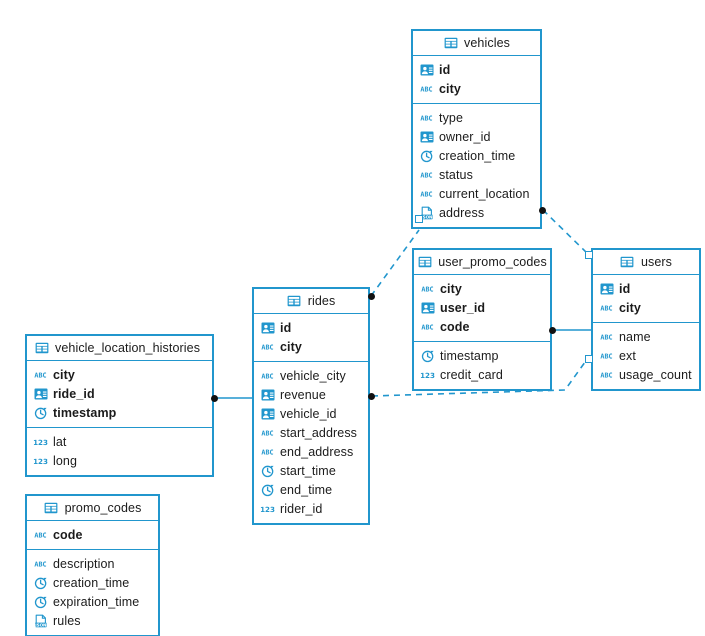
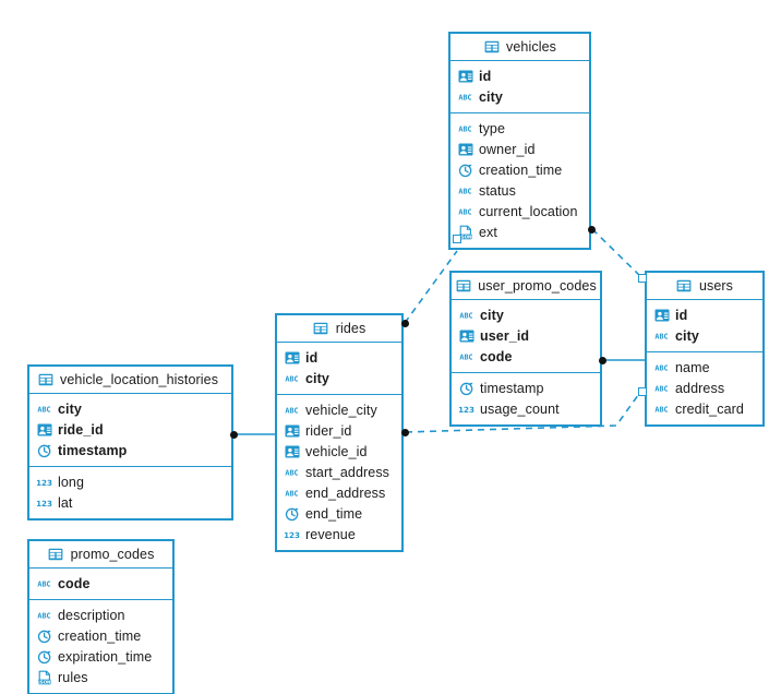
  vehicles
  id
  ABC
  city
  ABC
  type
  owner_id
  creation_time
  ABC
  status
  ABC
  current_location
- address
+ ext
  users
  id
  ABC
  city
  ABC
  name
  ABC
- ext
+ address
  ABC
- usage_count
+ credit_card
  user_promo_codes
  ABC
  city
  user_id
  ABC
  code
  timestamp
  123
- credit_card
+ usage_count
  rides
  id
  ABC
  city
  ABC
  vehicle_city
- revenue
+ rider_id
  vehicle_id
  ABC
  start_address
  ABC
  end_address
- start_time
  end_time
  123
- rider_id
+ revenue
  vehicle_location_histories
  ABC
  city
  ride_id
  timestamp
  123
- lat
+ long
  123
- long
+ lat
  promo_codes
  ABC
  code
  ABC
  description
  creation_time
  expiration_time
  rules
